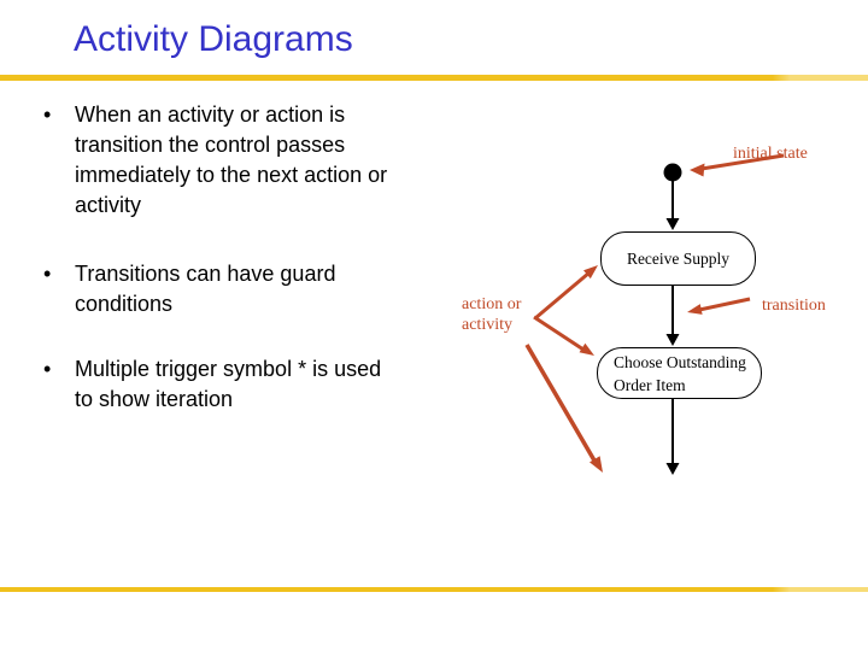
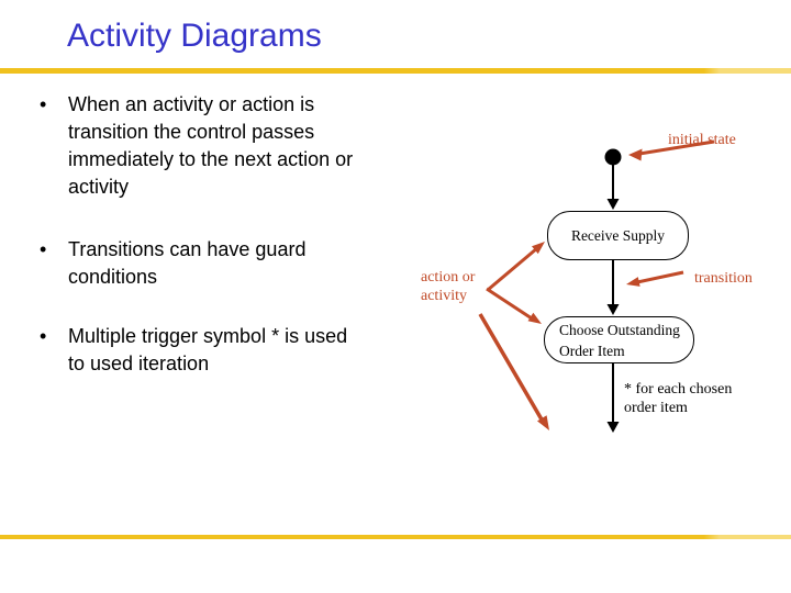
  Activity Diagrams
  •
  When an activity or action is transition the control passes immediately to the next action or activity
  •
  Transitions can have guard conditions
  •
- Multiple trigger symbol * is used to show iteration
+ Multiple trigger symbol * is used to used iteration
  Receive Supply
  Choose Outstanding Order Item
  initial state
  action or activity
  transition
+ * for each chosen order item
